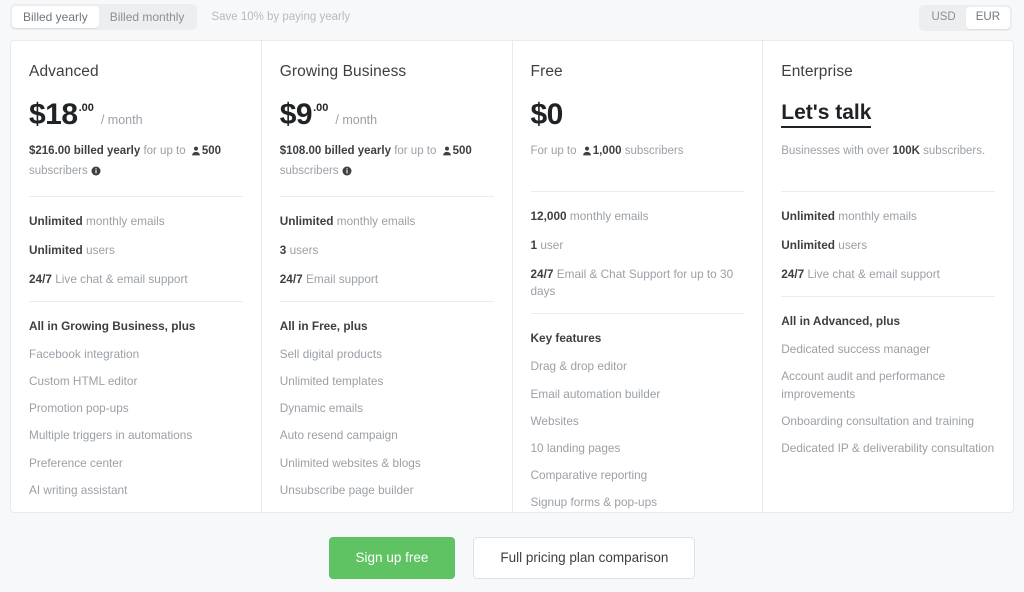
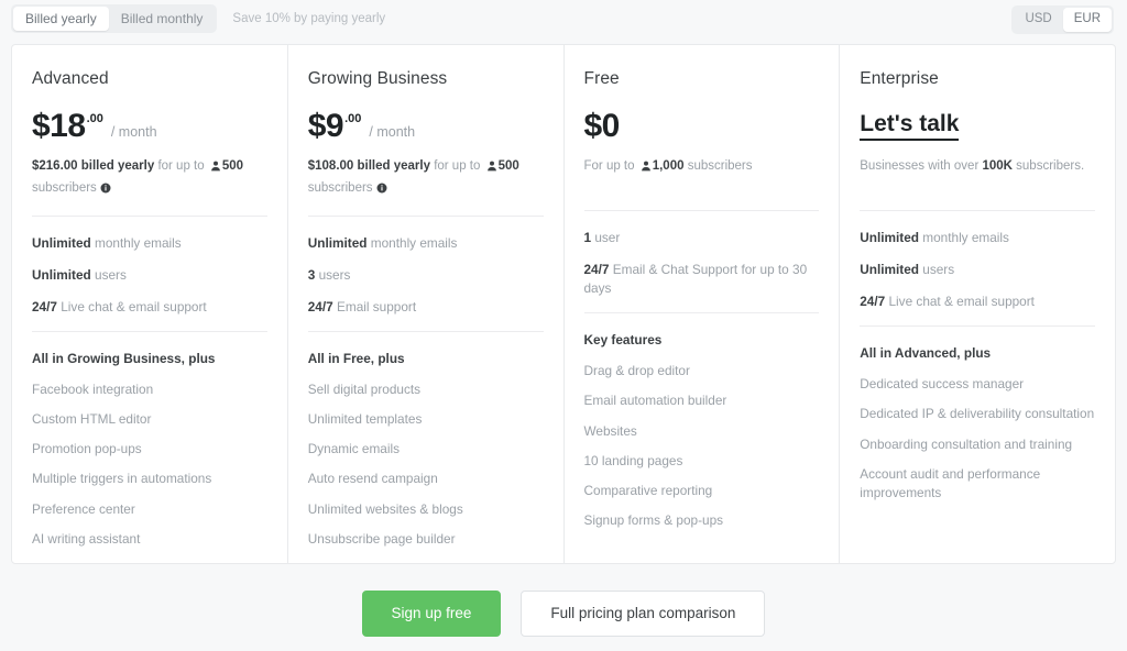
  Billed yearly
  Billed monthly
  Save 10% by paying yearly
  USD
  EUR
  Advanced
  $18
  .00
  / month
  $216.00 billed yearly for up to 500 subscribers
  Unlimited monthly emails
  Unlimited users
  24/7 Live chat & email support
  All in Growing Business, plus
  Facebook integration
  Custom HTML editor
  Promotion pop-ups
  Multiple triggers in automations
  Preference center
  AI writing assistant
  Growing Business
  $9
  .00
  / month
  $108.00 billed yearly for up to 500 subscribers
  Unlimited monthly emails
  3 users
  24/7 Email support
  All in Free, plus
  Sell digital products
  Unlimited templates
  Dynamic emails
  Auto resend campaign
  Unlimited websites & blogs
  Unsubscribe page builder
  Free
  $0
  For up to 1,000 subscribers
- 12,000 monthly emails
  1 user
  24/7 Email & Chat Support for up to 30 days
  Key features
  Drag & drop editor
  Email automation builder
  Websites
  10 landing pages
  Comparative reporting
  Signup forms & pop-ups
  Enterprise
  Let's talk
  Businesses with over 100K subscribers.
  Unlimited monthly emails
  Unlimited users
  24/7 Live chat & email support
  All in Advanced, plus
  Dedicated success manager
- Account audit and performance improvements
+ Dedicated IP & deliverability consultation
  Onboarding consultation and training
- Dedicated IP & deliverability consultation
+ Account audit and performance improvements
  Sign up free
  Full pricing plan comparison
